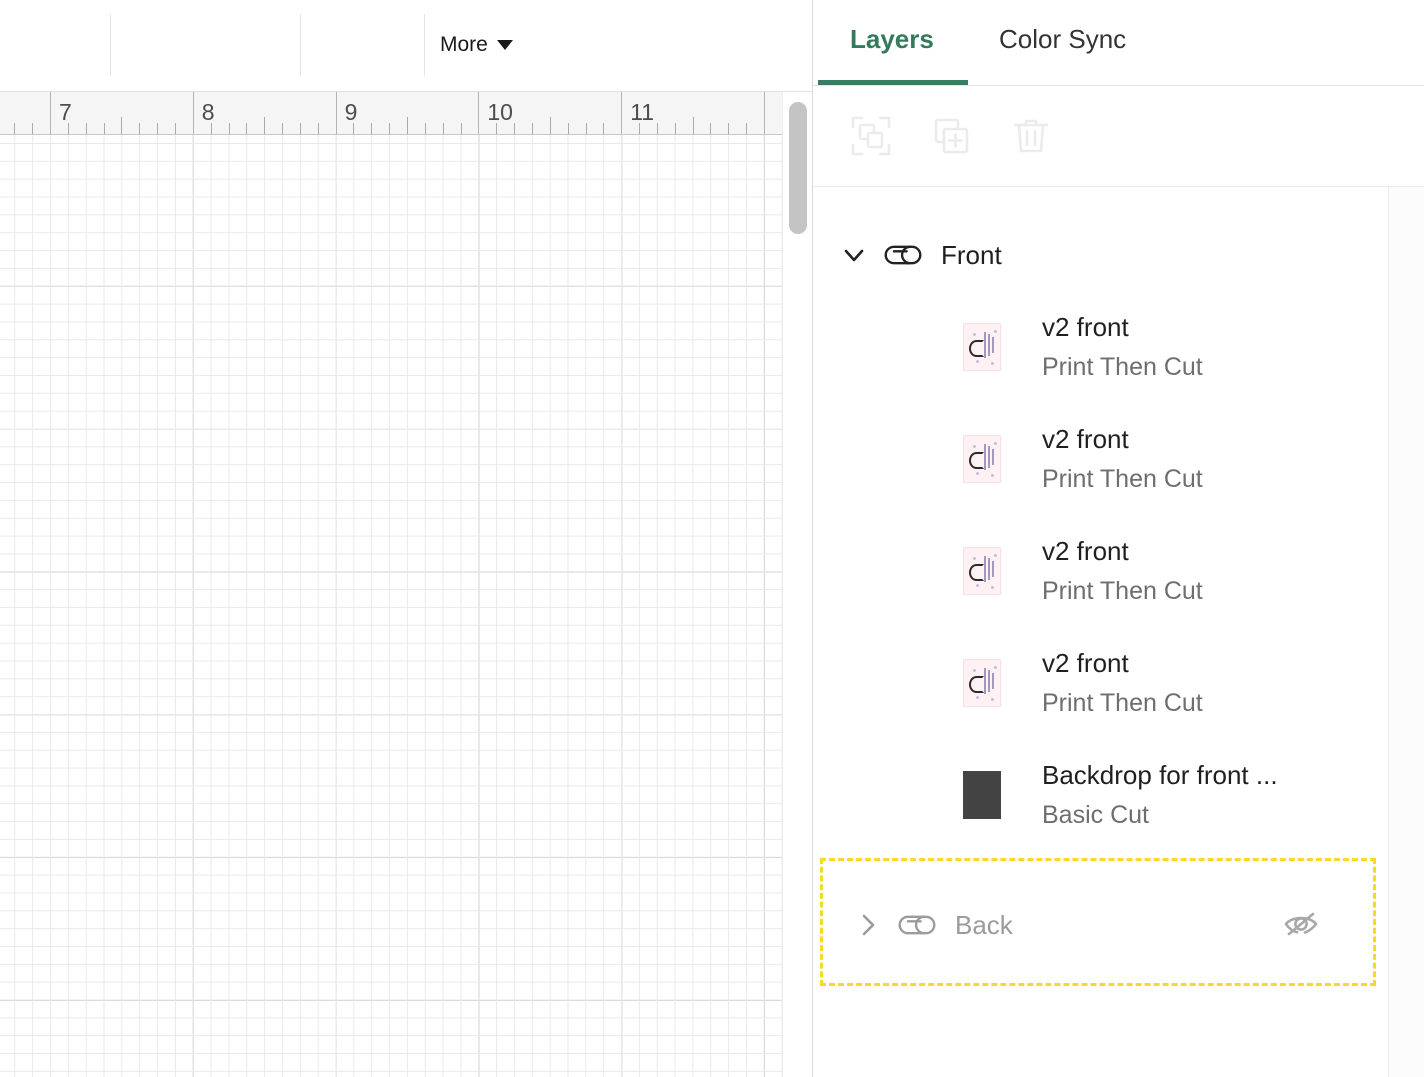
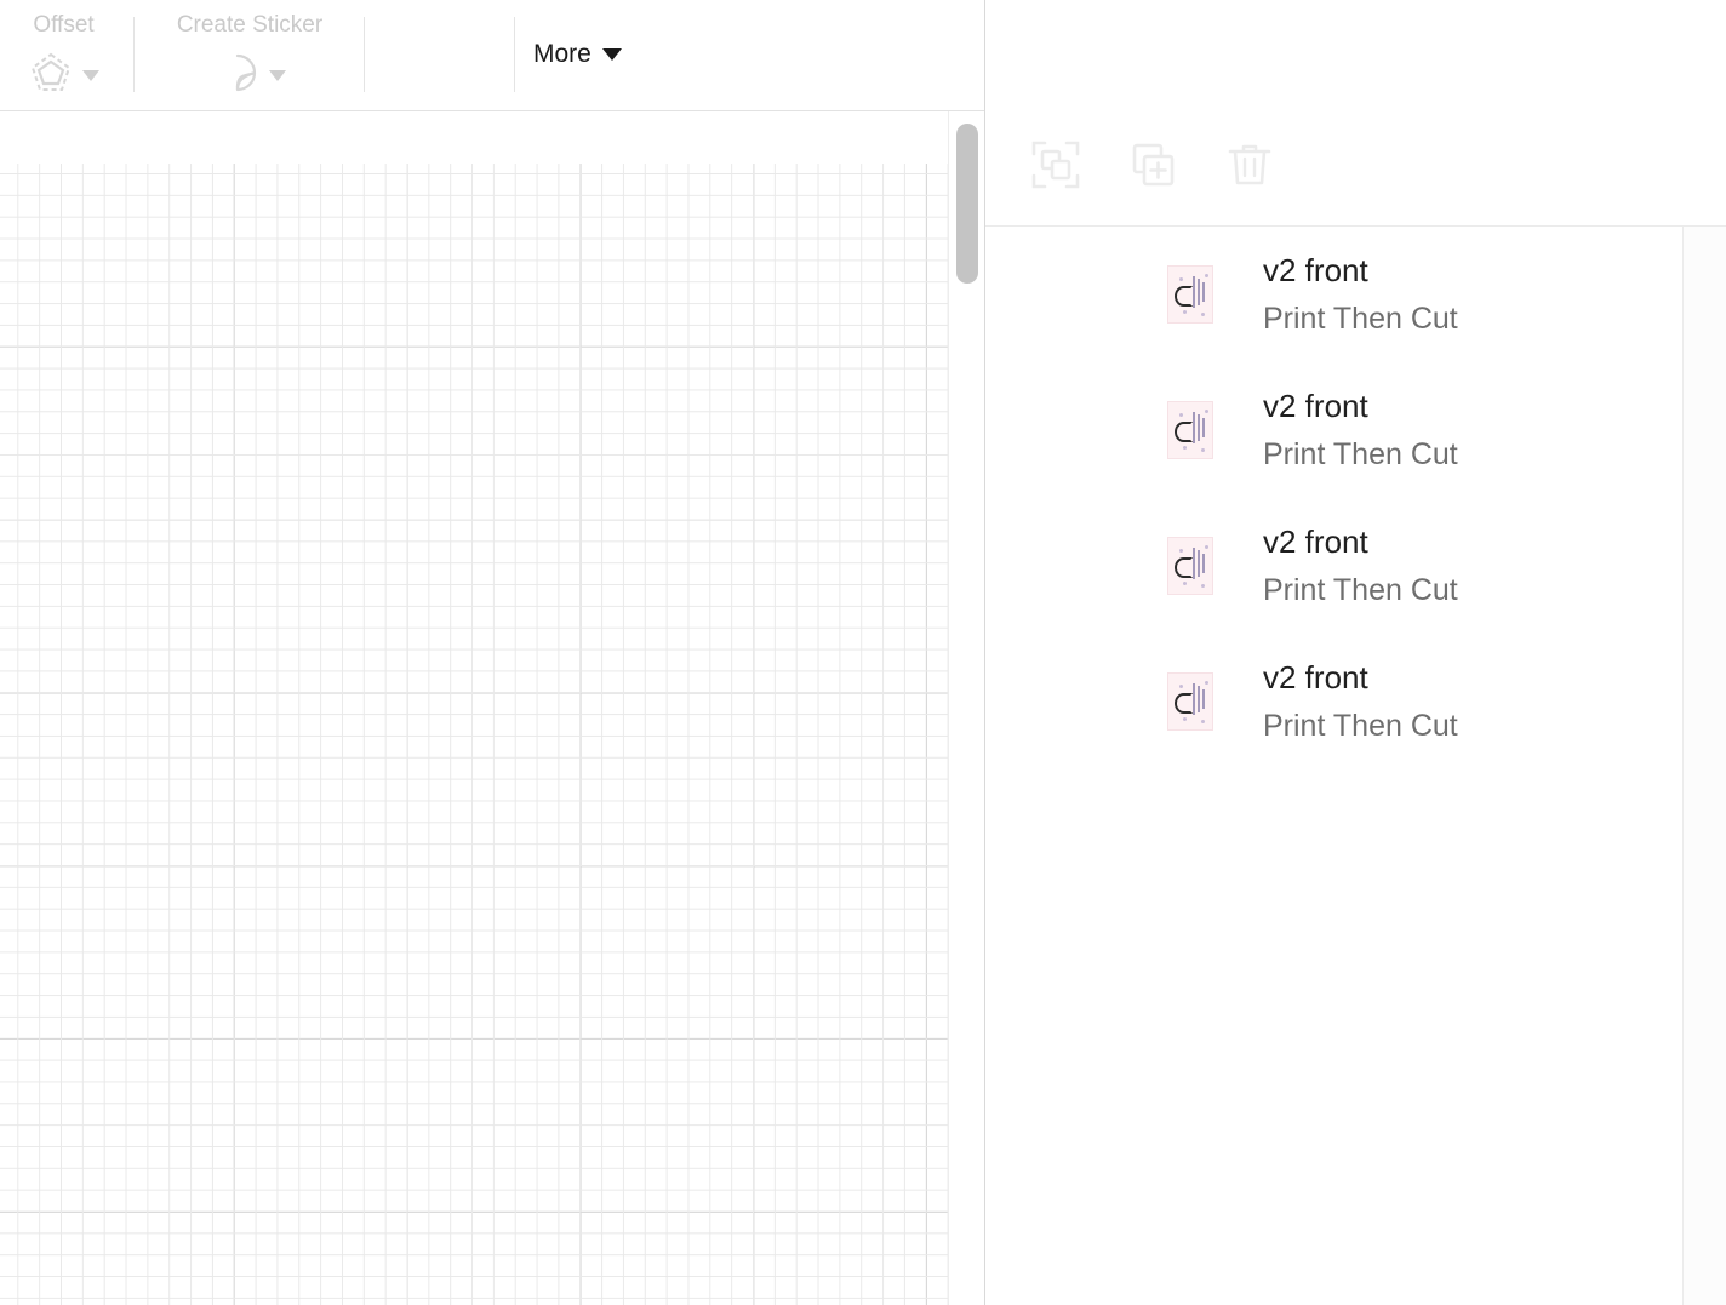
+ Offset
+ Create Sticker
  More
- 7
- 8
- 9
- 10
- 11
- Layers
- Color Sync
- Front
  v2 front
  Print Then Cut
  v2 front
  Print Then Cut
  v2 front
  Print Then Cut
  v2 front
  Print Then Cut
- Backdrop for front ...
- Basic Cut
- Back
